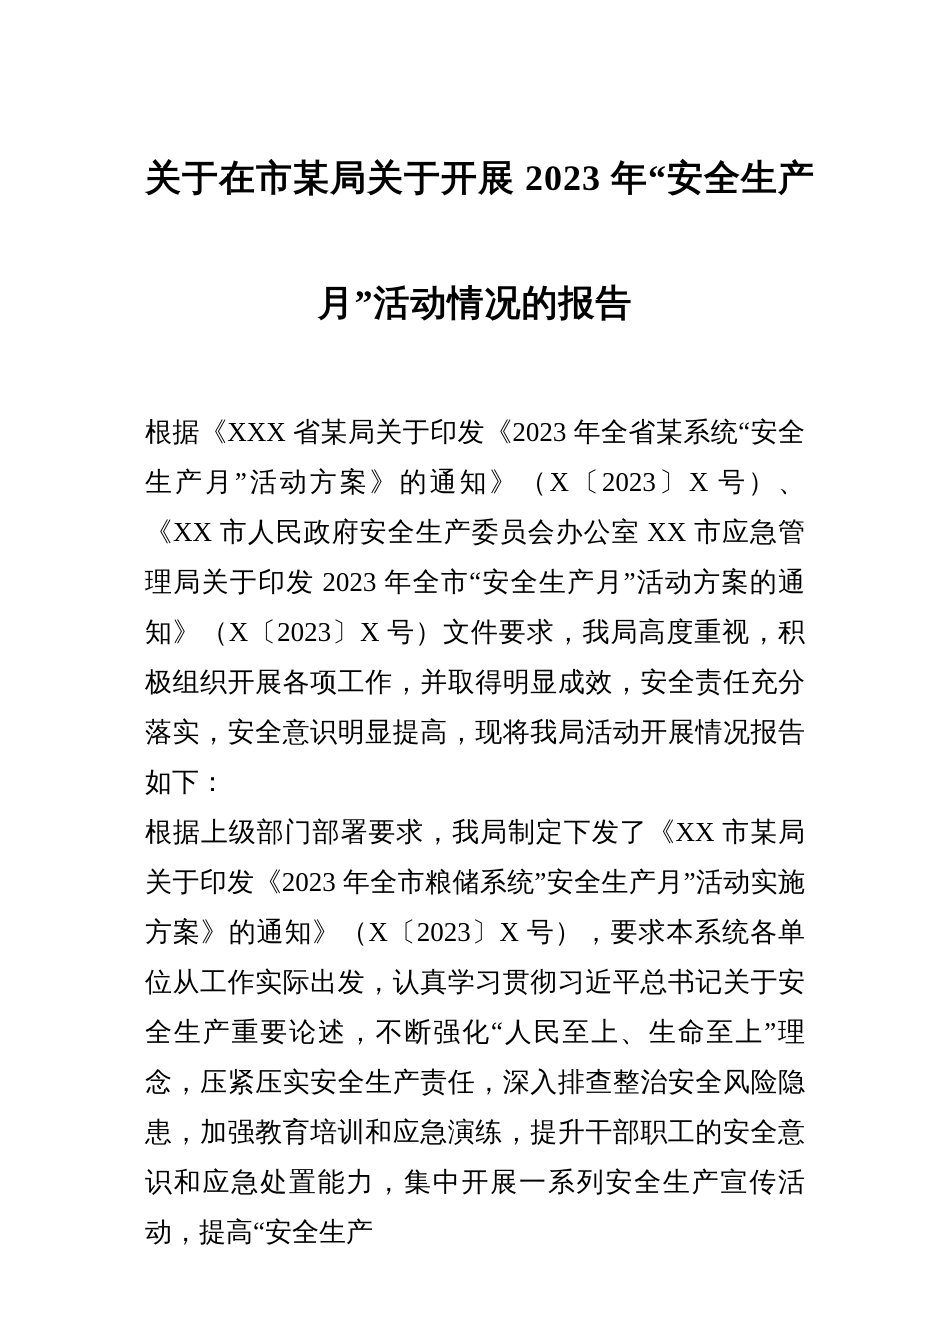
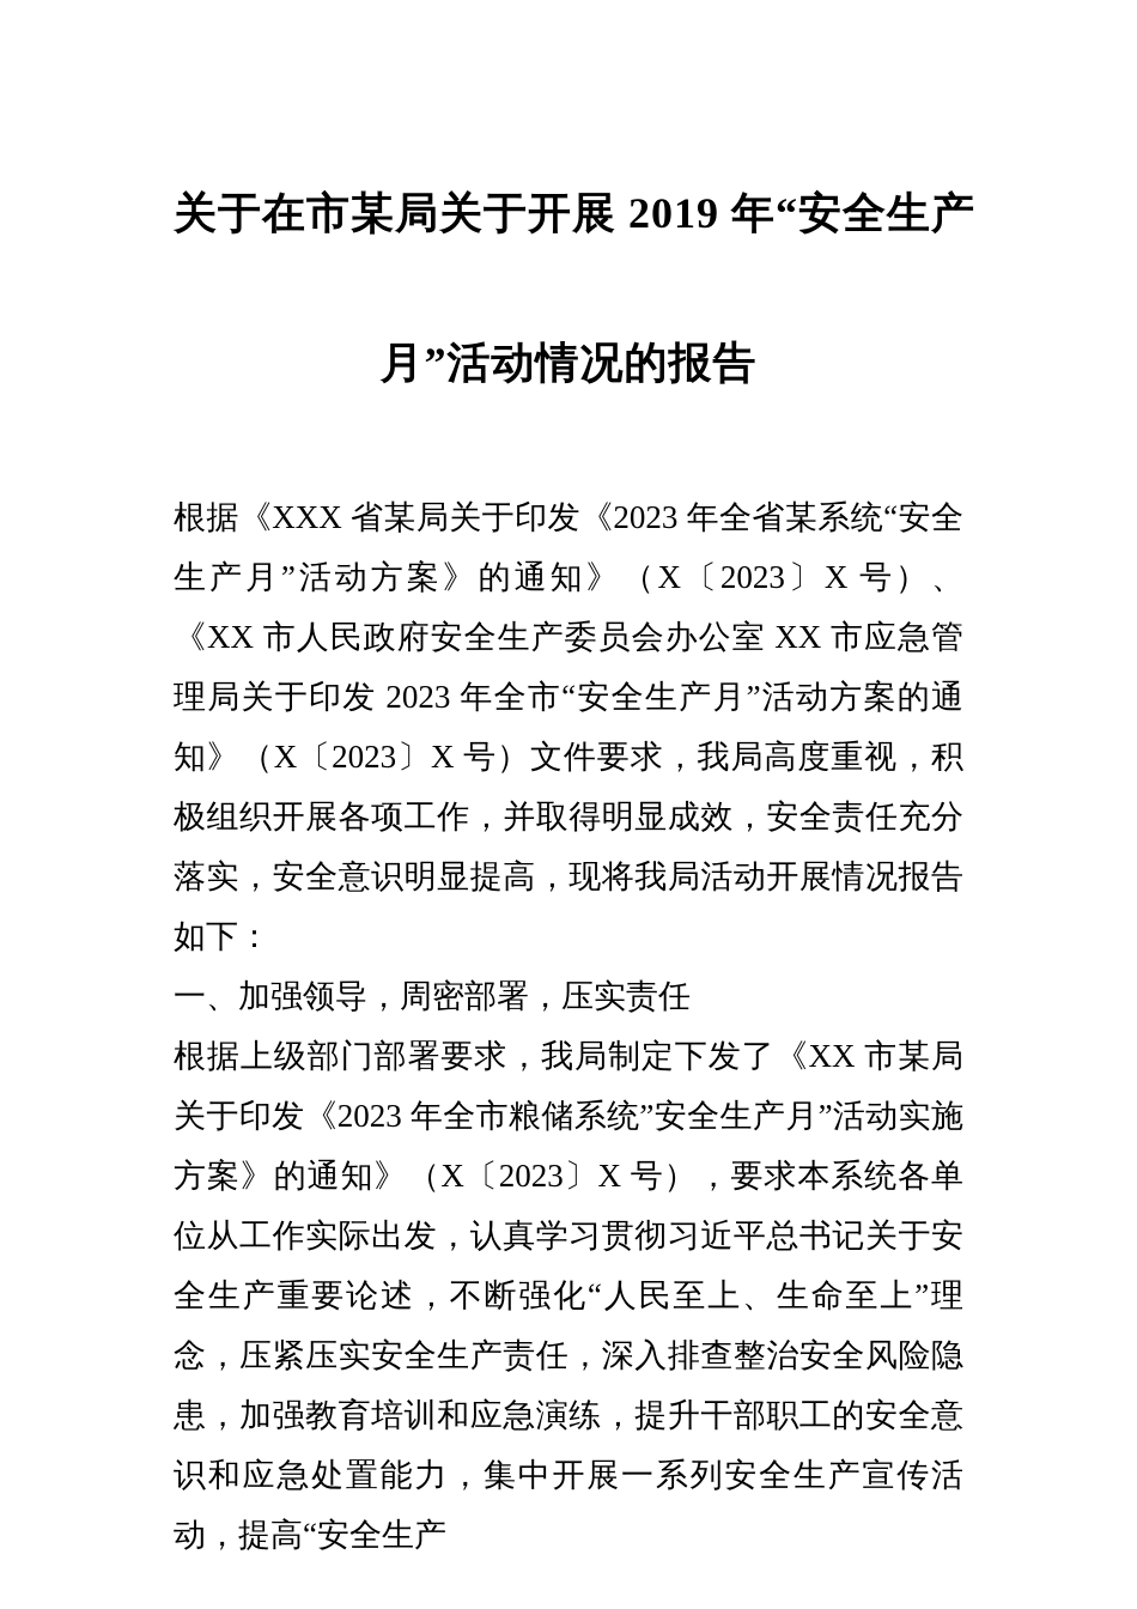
- 关于在市某局关于开展 2023 年“安全生产
+ 关于在市某局关于开展 2019 年“安全生产
  月”活动情况的报告
  根据《XXX 省某局关于印发《2023 年全省某系统“安全生产月”活动方案》的通知》（X〔2023〕X 号）、《XX 市人民政府安全生产委员会办公室 XX 市应急管理局关于印发 2023 年全市“安全生产月”活动方案的通知》（X〔2023〕X 号）文件要求，我局高度重视，积极组织开展各项工作，并取得明显成效，安全责任充分落实，安全意识明显提高，现将我局活动开展情况报告如下：
+ 一、加强领导，周密部署，压实责任
  根据上级部门部署要求，我局制定下发了《XX 市某局关于印发《2023 年全市粮储系统”安全生产月”活动实施方案》的通知》（X〔2023〕X 号），要求本系统各单位从工作实际出发，认真学习贯彻习近平总书记关于安全生产重要论述，不断强化“人民至上、生命至上”理念，压紧压实安全生产责任，深入排查整治安全风险隐患，加强教育培训和应急演练，提升干部职工的安全意识和应急处置能力，集中开展一系列安全生产宣传活动，提高“安全生产
